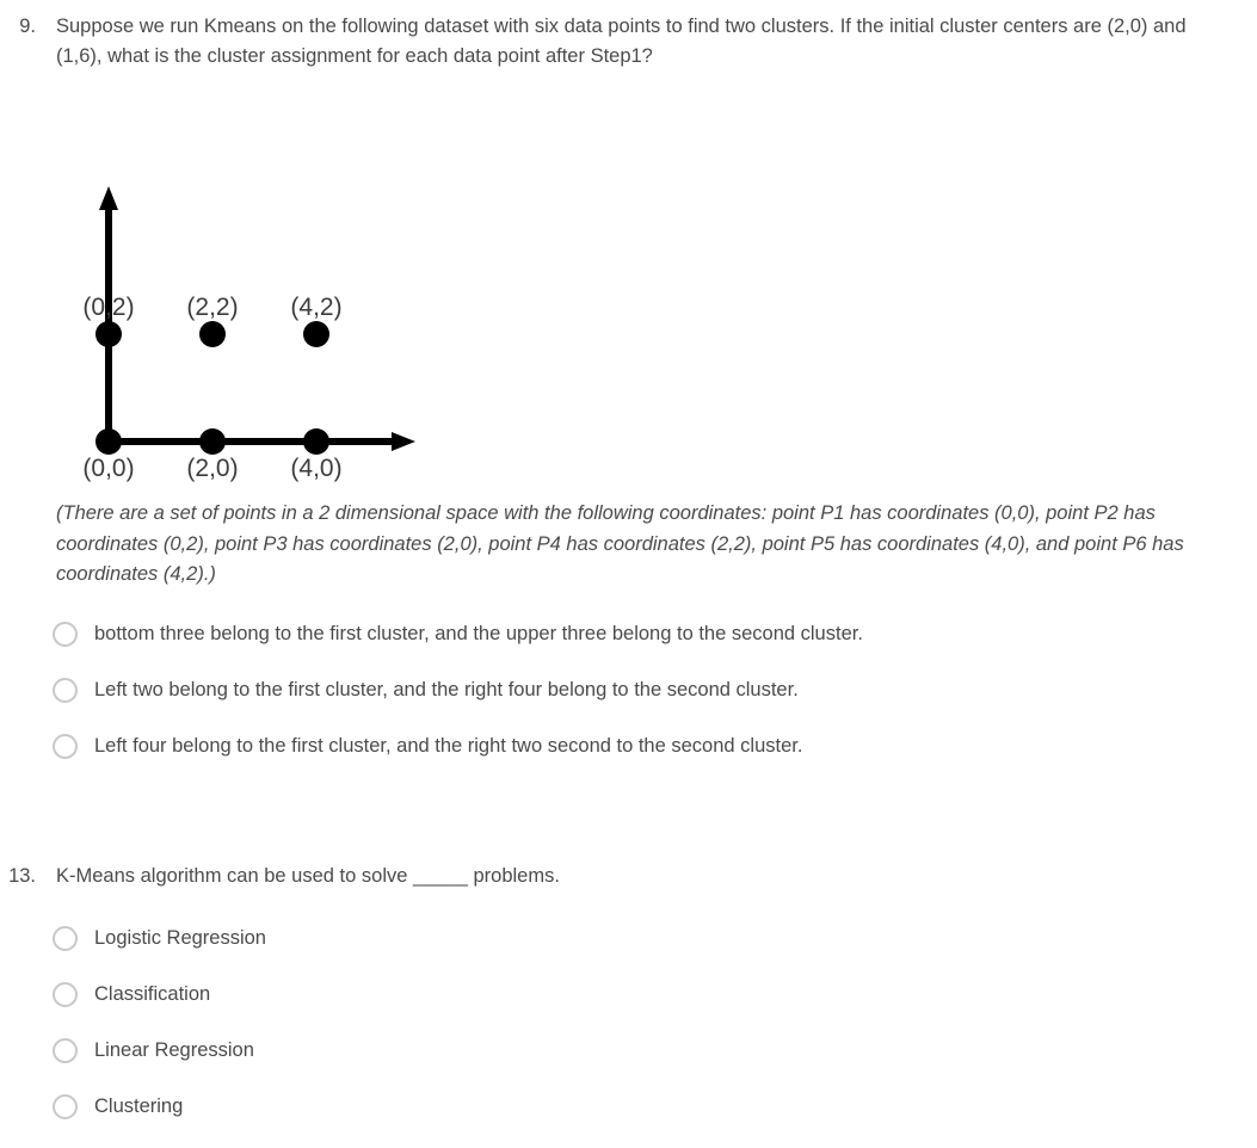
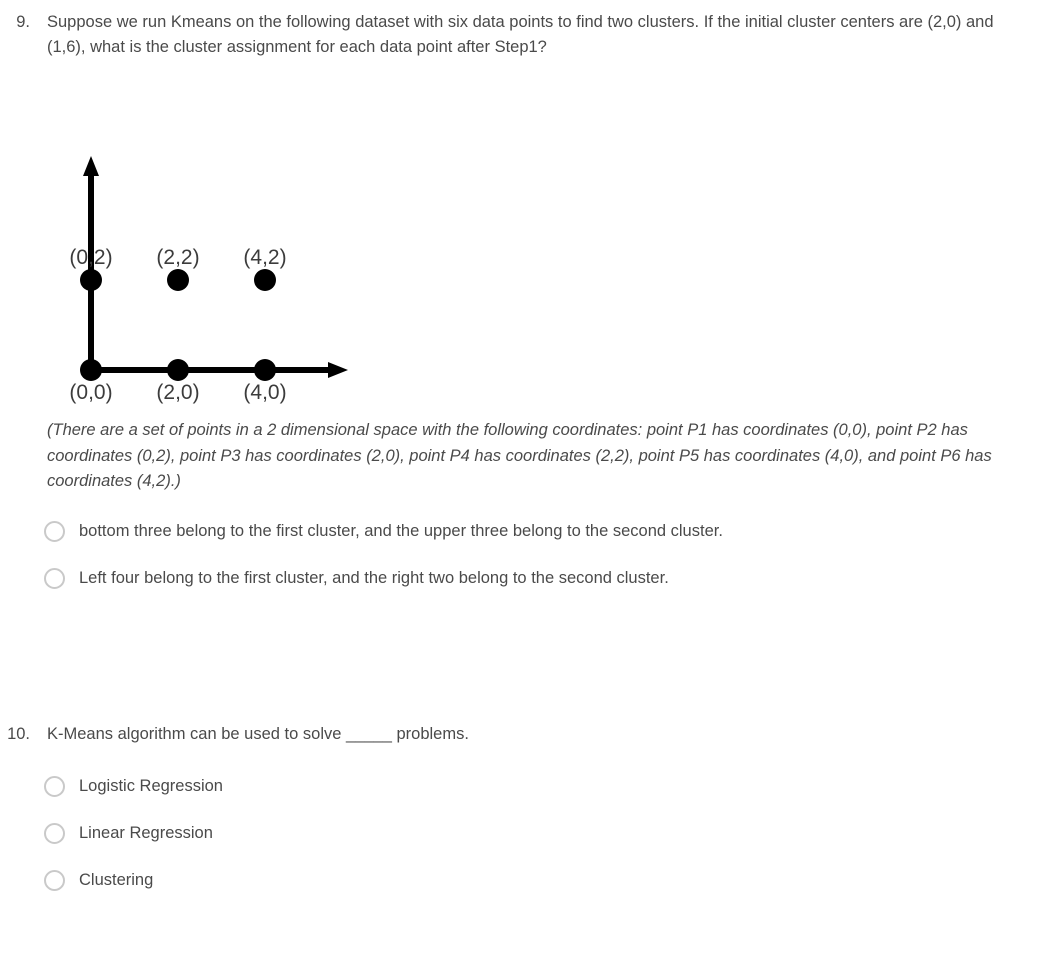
  9.
  Suppose we run Kmeans on the following dataset with six data points to find two clusters. If the initial cluster centers are (2,0) and (1,6), what is the cluster assignment for each data point after Step1?
  (0,2)
  (2,2)
  (4,2)
  (0,0)
  (2,0)
  (4,0)
  (There are a set of points in a 2 dimensional space with the following coordinates: point P1 has coordinates (0,0), point P2 has coordinates (0,2), point P3 has coordinates (2,0), point P4 has coordinates (2,2), point P5 has coordinates (4,0), and point P6 has coordinates (4,2).)
  bottom three belong to the first cluster, and the upper three belong to the second cluster.
- Left two belong to the first cluster, and the right four belong to the second cluster.
- Left four belong to the first cluster, and the right two second to the second cluster.
+ Left four belong to the first cluster, and the right two belong to the second cluster.
- 13.
+ 10.
  K-Means algorithm can be used to solve _____ problems.
  Logistic Regression
- Classification
  Linear Regression
  Clustering
